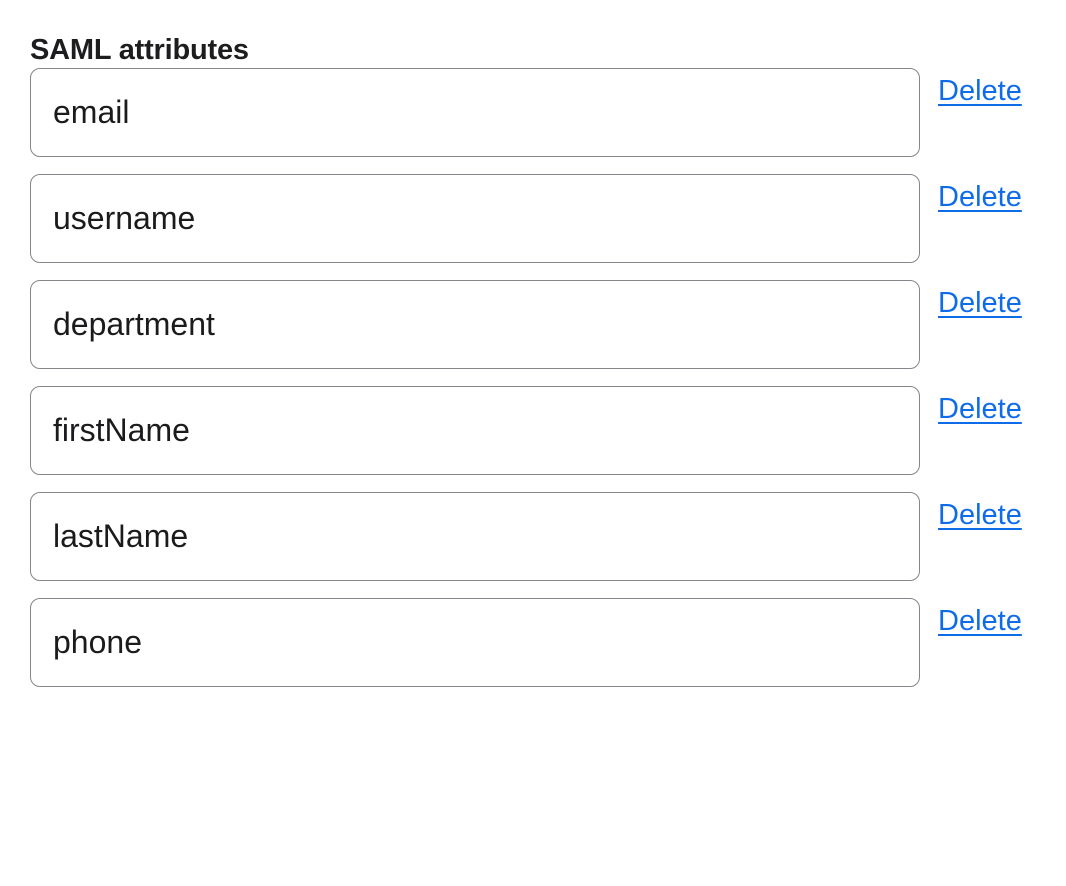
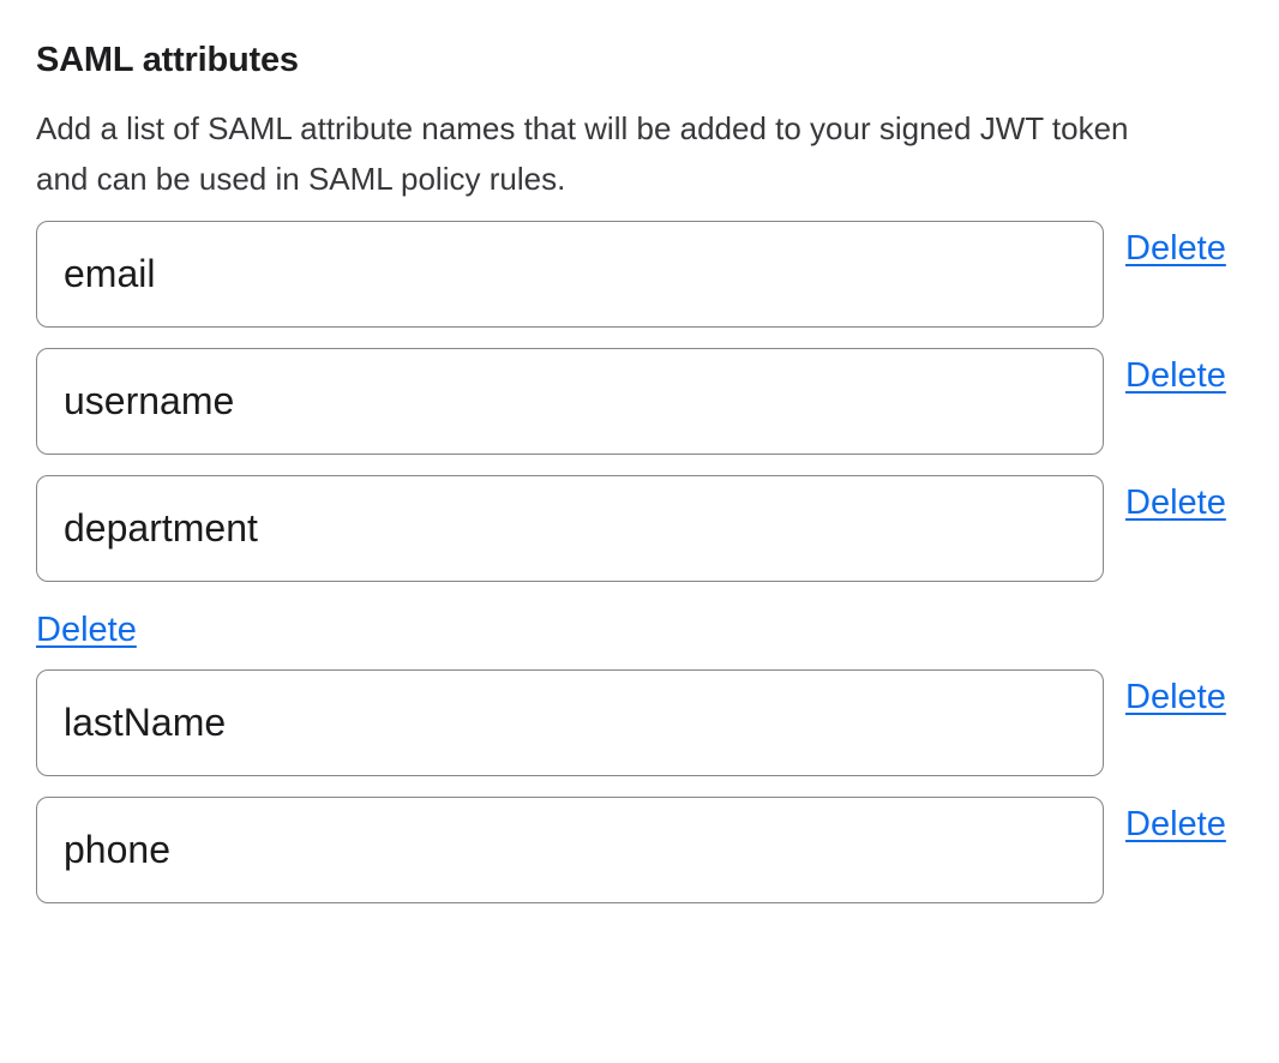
  SAML attributes
+ Add a list of SAML attribute names that will be added to your signed JWT token
+ and can be used in SAML policy rules.
  email
  Delete
  username
  Delete
  department
  Delete
- firstName
  Delete
  lastName
  Delete
  phone
  Delete
